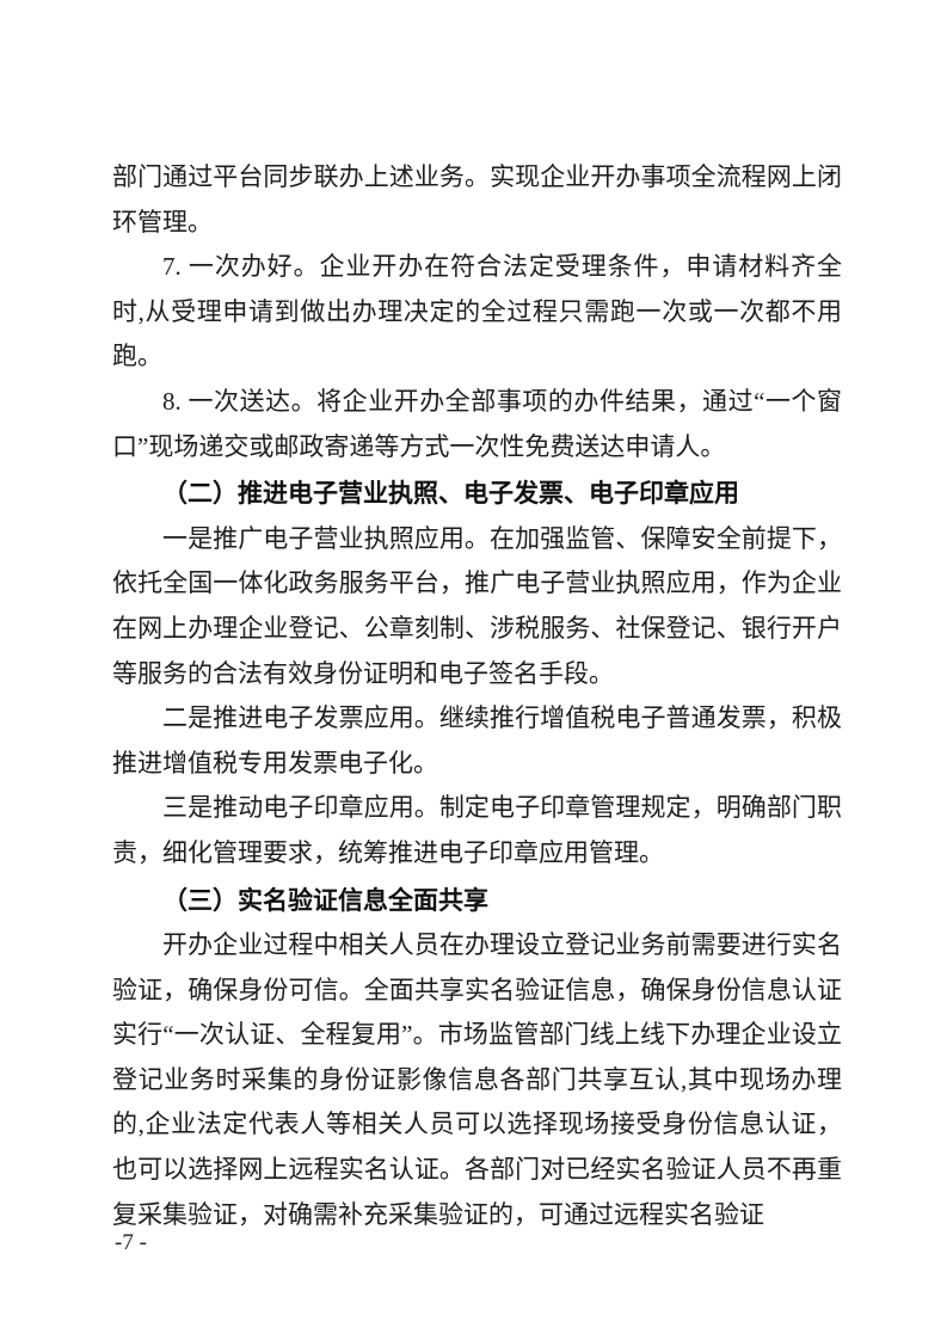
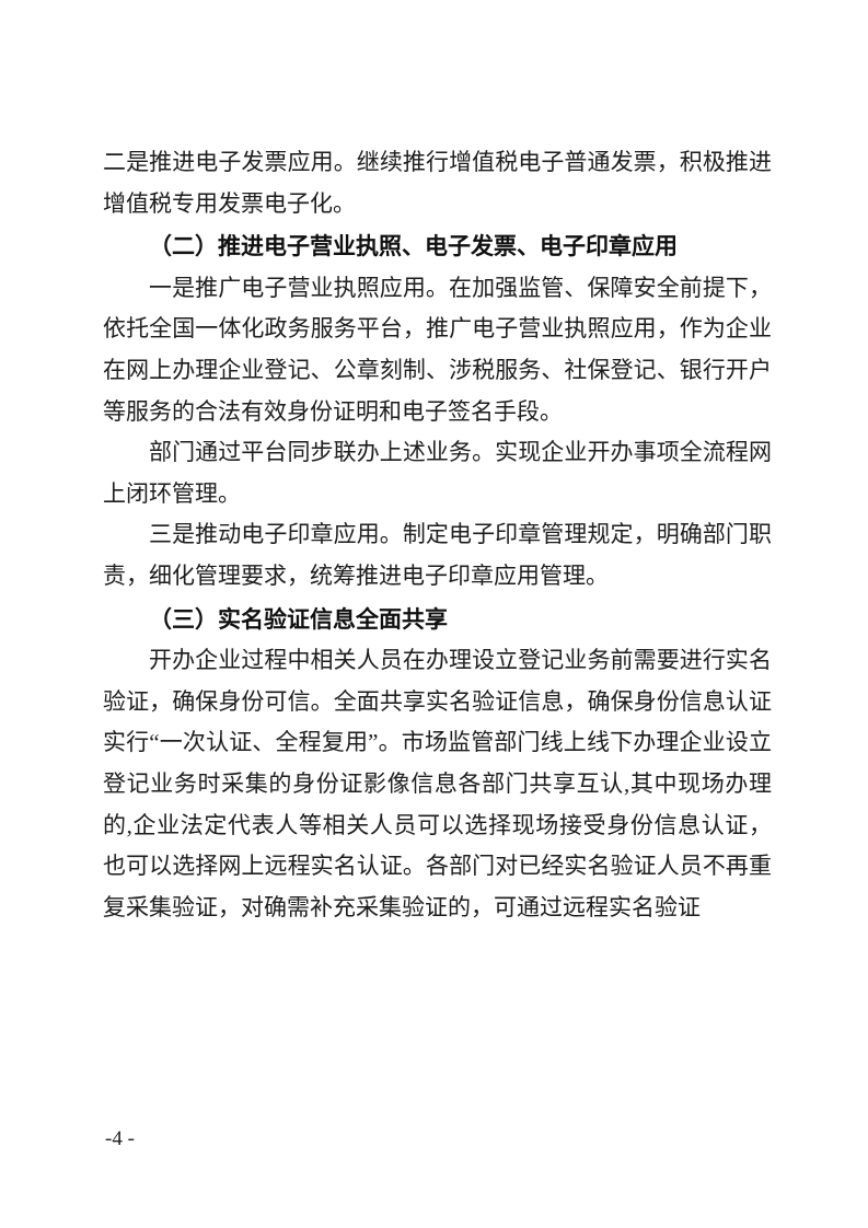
- 部门通过平台同步联办上述业务。实现企业开办事项全流程网上闭环管理。
+ 二是推进电子发票应用。继续推行增值税电子普通发票，积极推进增值税专用发票电子化。
- 7. 一次办好。企业开办在符合法定受理条件，申请材料齐全时,从受理申请到做出办理决定的全过程只需跑一次或一次都不用跑。
- 8. 一次送达。将企业开办全部事项的办件结果，通过“一个窗口”现场递交或邮政寄递等方式一次性免费送达申请人。
  （二）推进电子营业执照、电子发票、电子印章应用
  一是推广电子营业执照应用。在加强监管、保障安全前提下，依托全国一体化政务服务平台，推广电子营业执照应用，作为企业在网上办理企业登记、公章刻制、涉税服务、社保登记、银行开户等服务的合法有效身份证明和电子签名手段。
- 二是推进电子发票应用。继续推行增值税电子普通发票，积极推进增值税专用发票电子化。
+ 部门通过平台同步联办上述业务。实现企业开办事项全流程网上闭环管理。
  三是推动电子印章应用。制定电子印章管理规定，明确部门职责，细化管理要求，统筹推进电子印章应用管理。
  （三）实名验证信息全面共享
  开办企业过程中相关人员在办理设立登记业务前需要进行实名验证，确保身份可信。全面共享实名验证信息，确保身份信息认证实行“一次认证、全程复用”。市场监管部门线上线下办理企业设立登记业务时采集的身份证影像信息各部门共享互认,其中现场办理的,企业法定代表人等相关人员可以选择现场接受身份信息认证，也可以选择网上远程实名认证。各部门对已经实名验证人员不再重复采集验证，对确需补充采集验证的，可通过远程实名验证
- -7 -
+ -4 -
